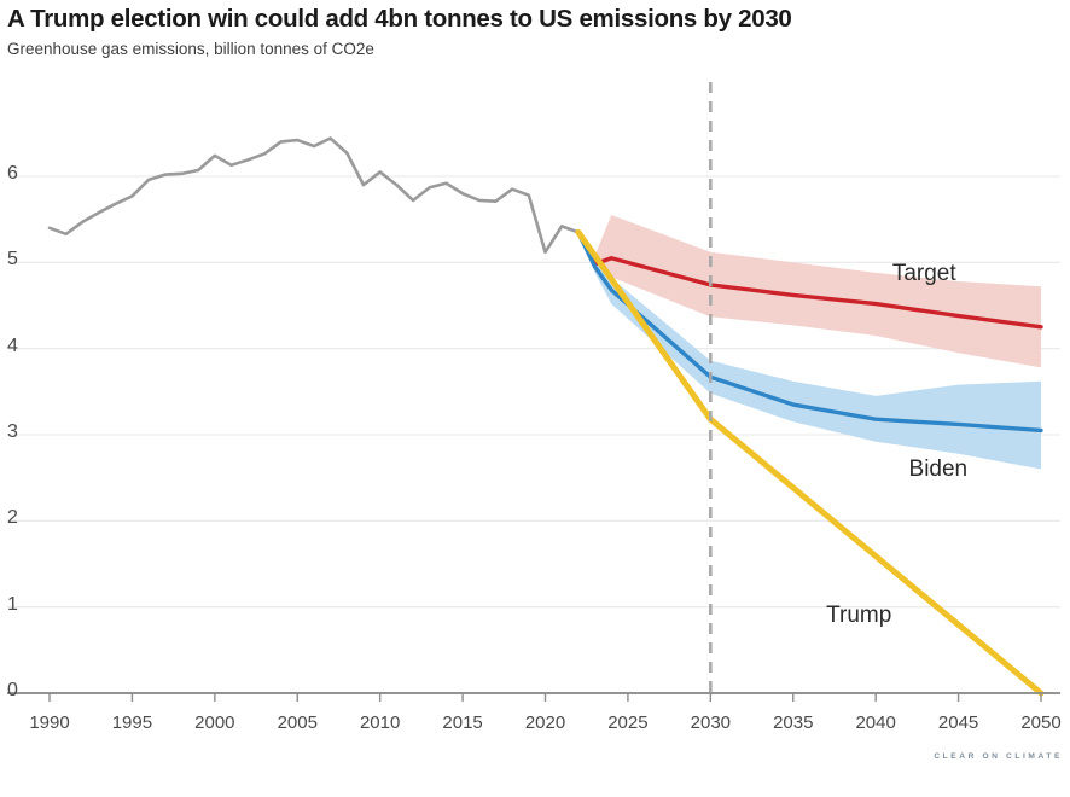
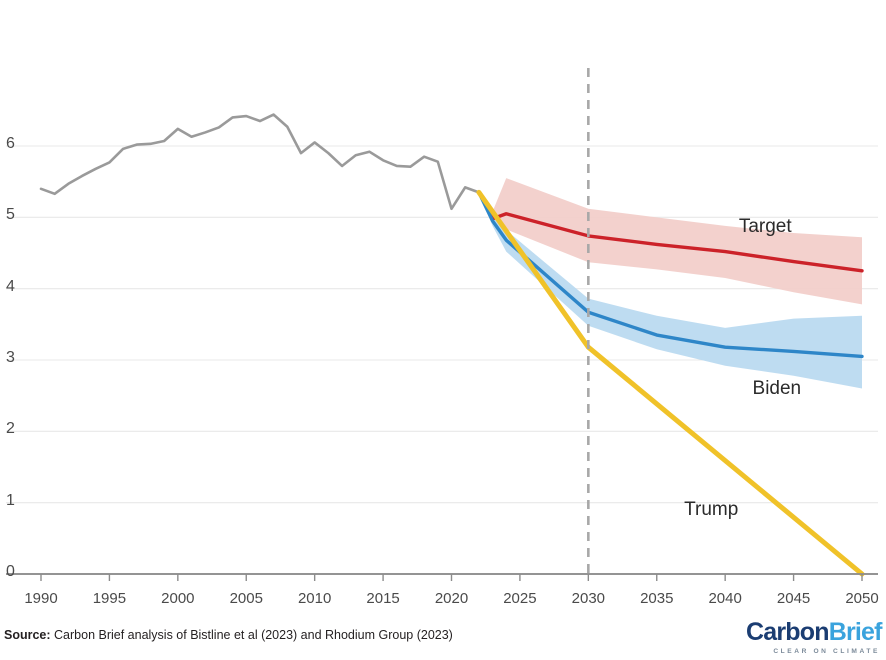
- A Trump election win could add 4bn tonnes to US emissions by 2030
- Greenhouse gas emissions, billion tonnes of CO2e
  0
  1
  2
  3
  4
  5
  6
  1990
  1995
  2000
  2005
  2010
  2015
  2020
  2025
  2030
  2035
  2040
  2045
  2050
  Target
  Biden
  Trump
+ Source: Carbon Brief analysis of Bistline et al (2023) and Rhodium Group (2023)
+ CarbonBrief
